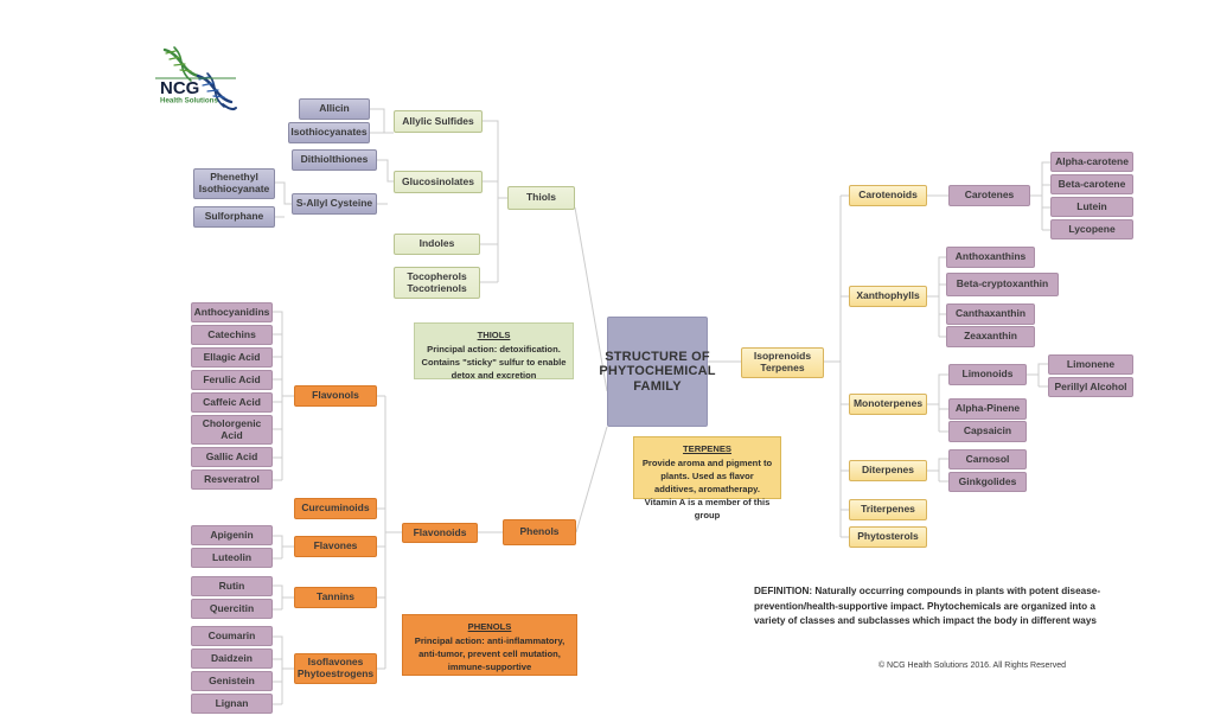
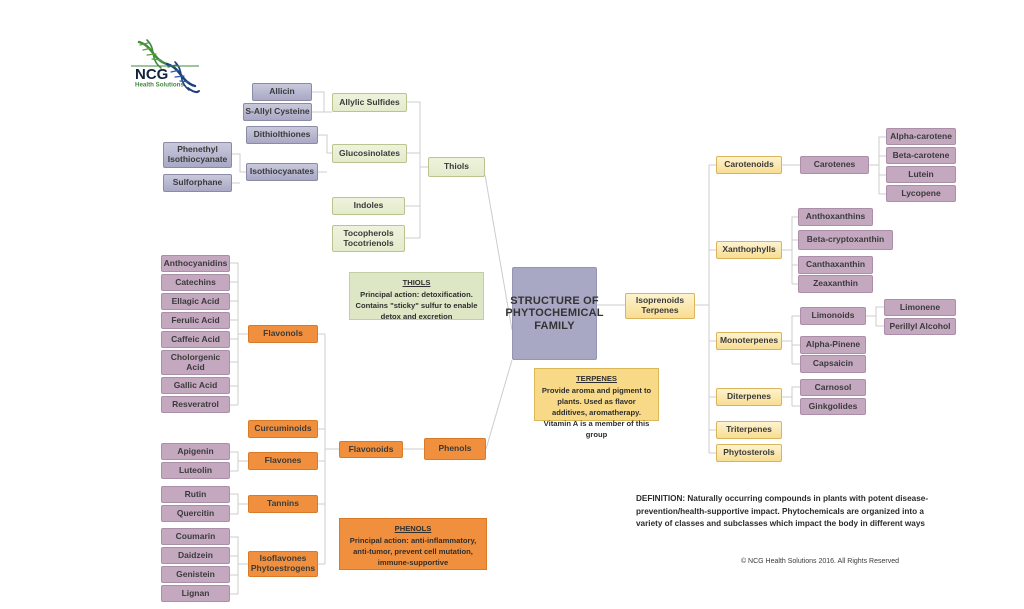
  NCG
  STRUCTURE OF
  PHYTOCHEMICAL
  FAMILY
  Thiols
  Allylic Sulfides
  Glucosinolates
  Indoles
  Tocopherols
  Tocotrienols
  Allicin
- Isothiocyanates
+ S-Allyl Cysteine
  Dithiolthiones
- S-Allyl Cysteine
+ Isothiocyanates
  Phenethyl
  Isothiocyanate
  Sulforphane
  Isoprenoids
  Terpenes
  Carotenoids
  Xanthophylls
  Monoterpenes
  Diterpenes
  Triterpenes
  Phytosterols
  Carotenes
  Alpha-carotene
  Beta-carotene
  Lutein
  Lycopene
  Anthoxanthins
  Beta-cryptoxanthin
  Canthaxanthin
  Zeaxanthin
  Limonoids
  Limonene
  Perillyl Alcohol
  Alpha-Pinene
  Capsaicin
  Carnosol
  Ginkgolides
  Phenols
  Flavonoids
  Flavonols
  Curcuminoids
  Flavones
  Tannins
  Isoflavones
  Phytoestrogens
  Anthocyanidins
  Catechins
  Ellagic Acid
  Ferulic Acid
  Caffeic Acid
  Cholorgenic
  Acid
  Gallic Acid
  Resveratrol
  Apigenin
  Luteolin
  Rutin
  Quercitin
  Coumarin
  Daidzein
  Genistein
  Lignan
  THIOLS
  Principal action: detoxification. Contains "sticky" sulfur to enable detox and excretion
  TERPENES
  Provide aroma and pigment to plants. Used as flavor additives, aromatherapy. Vitamin A is a member of this group
  PHENOLS
  Principal action: anti-inflammatory, anti-tumor, prevent cell mutation, immune-supportive
  DEFINITION: Naturally occurring compounds in plants with potent disease-prevention/health-supportive impact. Phytochemicals are organized into a variety of classes and subclasses which impact the body in different ways
